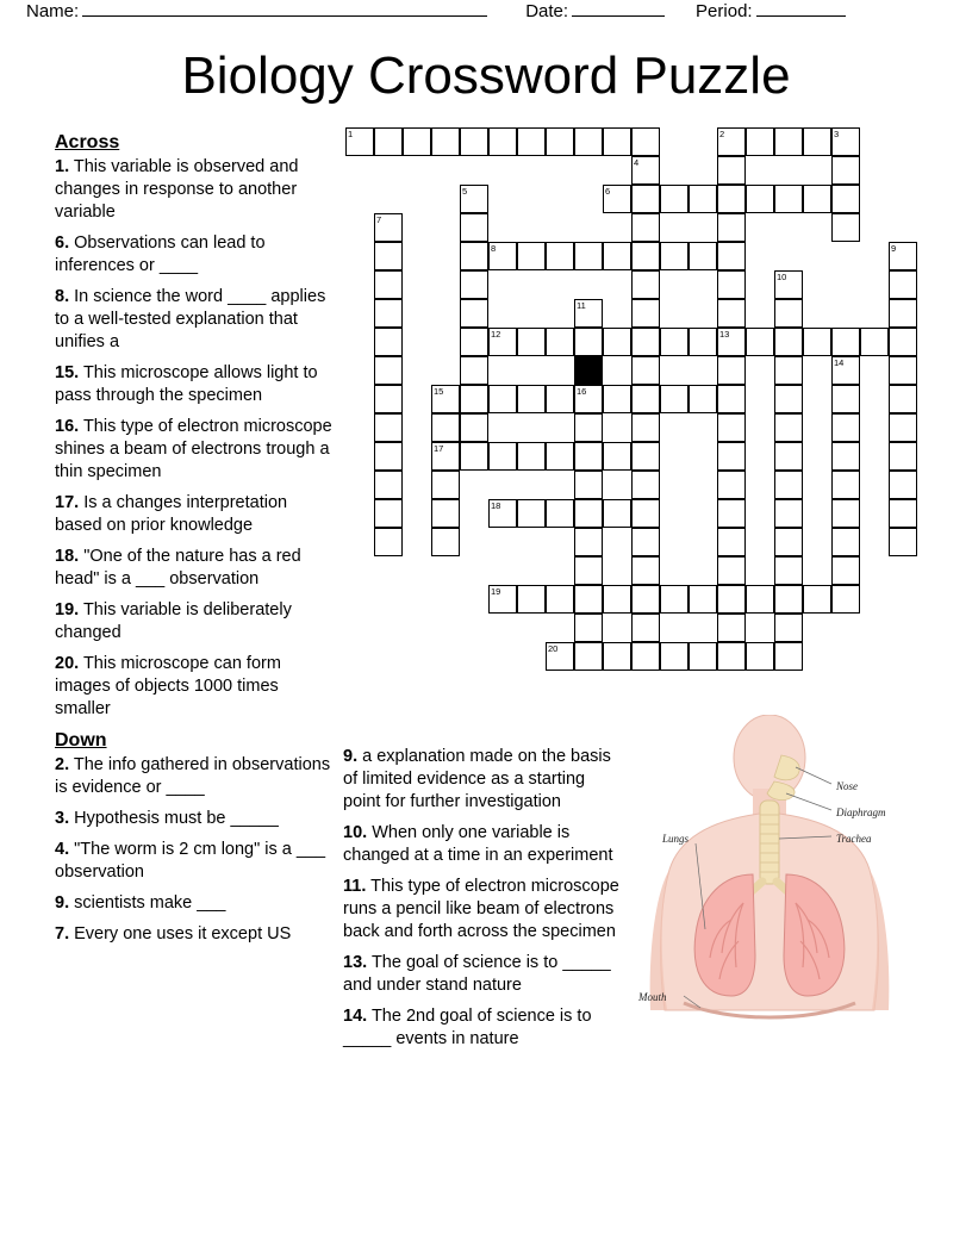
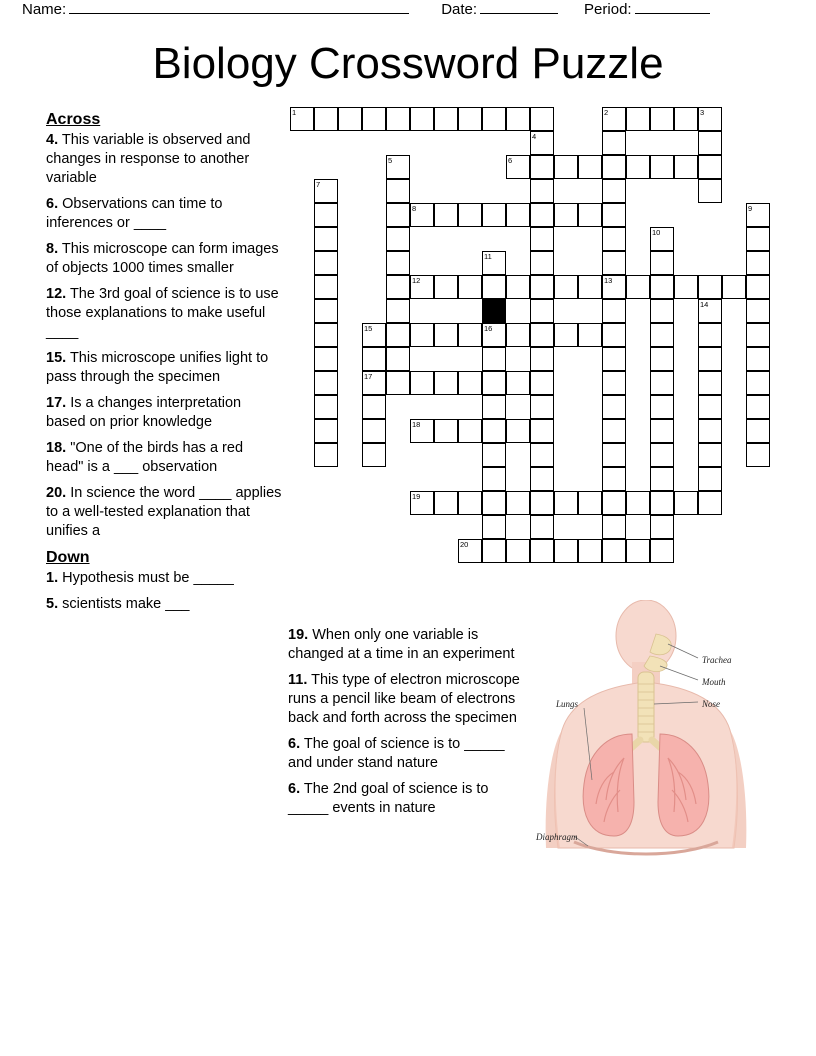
  Name:
  Date:
  Period:
  Biology Crossword Puzzle
  Across
- 1. This variable is observed and changes in response to another variable
+ 4. This variable is observed and changes in response to another variable
- 6. Observations can lead to inferences or ____
+ 6. Observations can time to inferences or ____
- 8. In science the word ____ applies to a well-tested explanation that unifies a
+ 8. This microscope can form images of objects 1000 times smaller
+ 12. The 3rd goal of science is to use those explanations to make useful ____
- 15. This microscope allows light to pass through the specimen
+ 15. This microscope unifies light to pass through the specimen
- 16. This type of electron microscope shines a beam of electrons trough a thin specimen
  17. Is a changes interpretation based on prior knowledge
- 18. "One of the nature has a red head" is a ___ observation
+ 18. "One of the birds has a red head" is a ___ observation
- 19. This variable is deliberately changed
- 20. This microscope can form images of objects 1000 times smaller
+ 20. In science the word ____ applies to a well-tested explanation that unifies a
  Down
- 2. The info gathered in observations is evidence or ____
- 3. Hypothesis must be _____
+ 1. Hypothesis must be _____
- 4. "The worm is 2 cm long" is a ___ observation
- 9. scientists make ___
+ 5. scientists make ___
- 7. Every one uses it except US
- 9. a explanation made on the basis of limited evidence as a starting point for further investigation
- 10. When only one variable is changed at a time in an experiment
+ 19. When only one variable is changed at a time in an experiment
  11. This type of electron microscope runs a pencil like beam of electrons back and forth across the specimen
- 13. The goal of science is to _____ and under stand nature
+ 6. The goal of science is to _____ and under stand nature
- 14. The 2nd goal of science is to _____ events in nature
+ 6. The 2nd goal of science is to _____ events in nature
  1
  2
  3
  4
  5
  6
  7
  8
  9
  10
  11
  12
  13
  14
  15
  16
  17
  18
  19
  20
- Nose
+ Trachea
- Diaphragm
+ Mouth
  Lungs
- Trachea
+ Nose
- Mouth
+ Diaphragm
